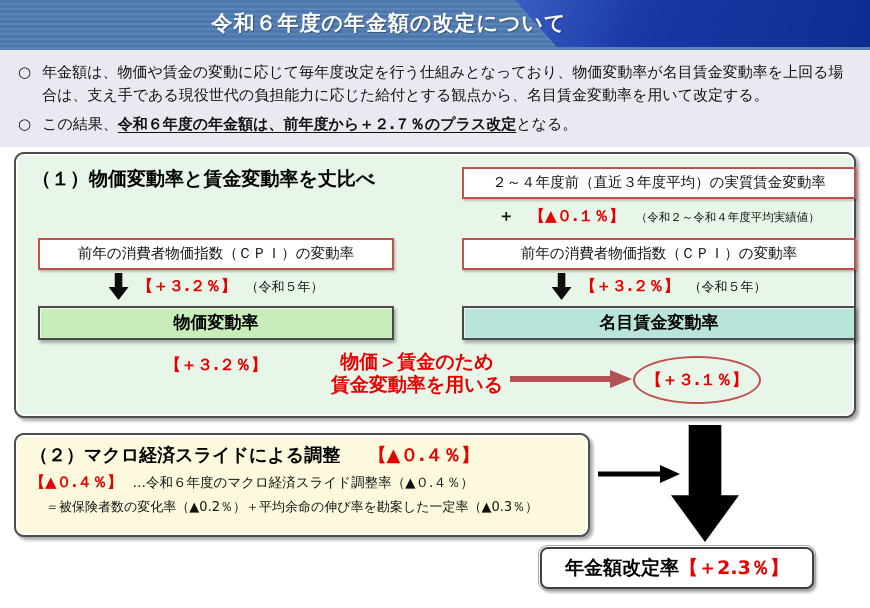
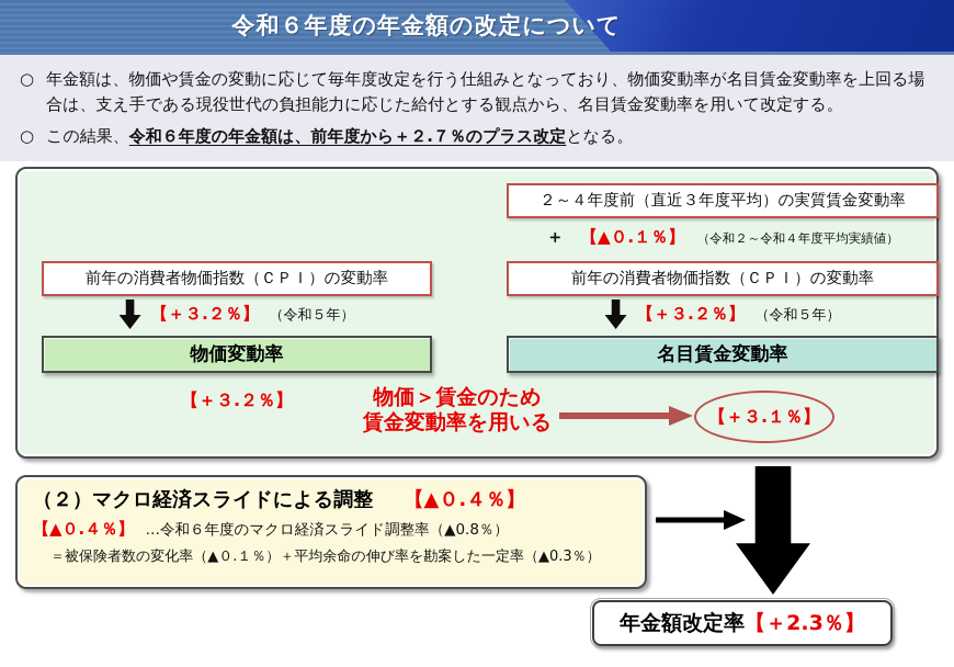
  令和６年度の年金額の改定について
  ○
  年金額は、物価や賃金の変動に応じて毎年度改定を行う仕組みとなっており、物価変動率が名目賃金変動率を上回る場合は、支え手である現役世代の負担能力に応じた給付とする観点から、名目賃金変動率を用いて改定する。
  ○
  この結果、令和６年度の年金額は、前年度から＋２.７％のプラス改定となる。
- （１）物価変動率と賃金変動率を丈比べ
  ２～４年度前（直近３年度平均）の実質賃金変動率
  ＋ 【▲０.１％】 （令和２～令和４年度平均実績値）
  前年の消費者物価指数（ＣＰＩ）の変動率
  前年の消費者物価指数（ＣＰＩ）の変動率
  【＋３.２％】
  （令和５年）
  【＋３.２％】
  （令和５年）
  物価変動率
  名目賃金変動率
  【＋３.２％】
  物価＞賃金のため
  賃金変動率を用いる
  【＋３.１％】
  （２）マクロ経済スライドによる調整 【▲０.４％】
- 【▲０.４％】 …令和６年度のマクロ経済スライド調整率（▲０.４％）
+ 【▲０.４％】 …令和６年度のマクロ経済スライド調整率（▲0.8％）
- ＝被保険者数の変化率（▲0.2％）＋平均余命の伸び率を勘案した一定率（▲0.3％）
+ ＝被保険者数の変化率（▲０.１％）＋平均余命の伸び率を勘案した一定率（▲0.3％）
  年金額改定率
  【＋2.3％】
